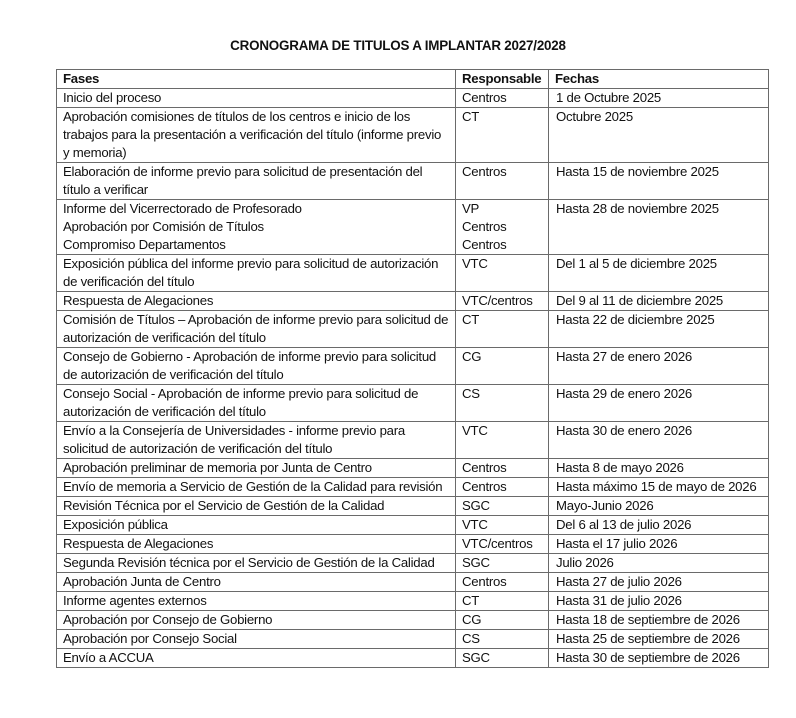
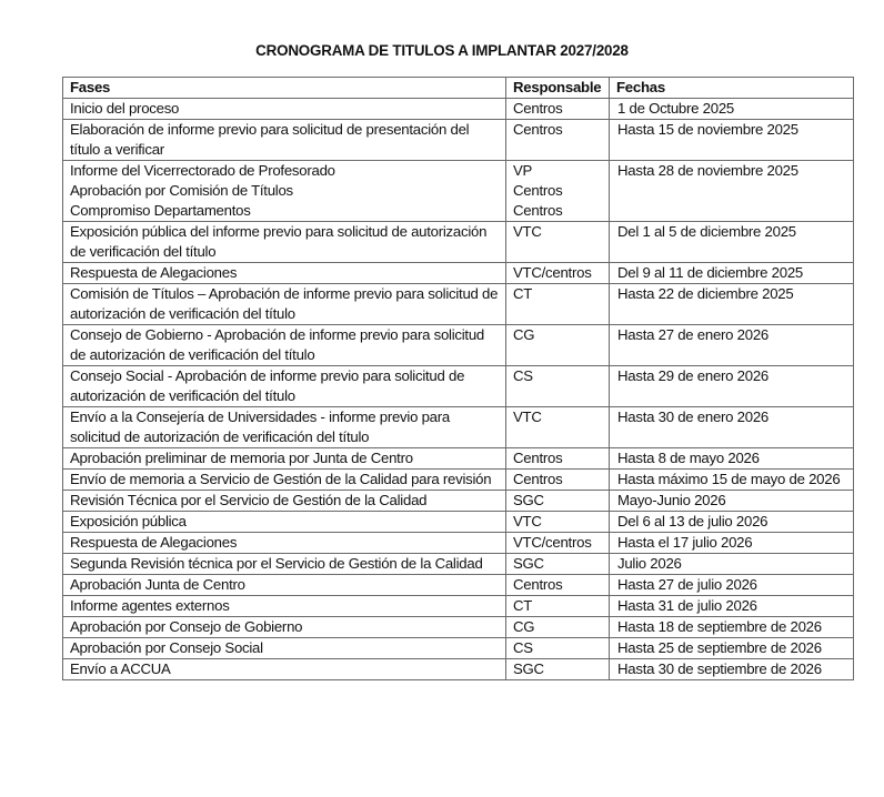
  CRONOGRAMA DE TITULOS A IMPLANTAR 2027/2028
  Fases	Responsable	Fechas
  Inicio del proceso	Centros	1 de Octubre 2025
- Aprobación comisiones de títulos de los centros e inicio de los trabajos para la presentación a verificación del título (informe previo y memoria)	CT	Octubre 2025
  Elaboración de informe previo para solicitud de presentación del título a verificar	Centros	Hasta 15 de noviembre 2025
  Informe del Vicerrectorado de ProfesoradoAprobación por Comisión de TítulosCompromiso Departamentos	VPCentrosCentros	Hasta 28 de noviembre 2025
  Exposición pública del informe previo para solicitud de autorización de verificación del título	VTC	Del 1 al 5 de diciembre 2025
  Respuesta de Alegaciones	VTC/centros	Del 9 al 11 de diciembre 2025
  Comisión de Títulos – Aprobación de informe previo para solicitud de autorización de verificación del título	CT	Hasta 22 de diciembre 2025
  Consejo de Gobierno - Aprobación de informe previo para solicitud de autorización de verificación del título	CG	Hasta 27 de enero 2026
  Consejo Social - Aprobación de informe previo para solicitud de autorización de verificación del título	CS	Hasta 29 de enero 2026
  Envío a la Consejería de Universidades - informe previo para solicitud de autorización de verificación del título	VTC	Hasta 30 de enero 2026
  Aprobación preliminar de memoria por Junta de Centro	Centros	Hasta 8 de mayo 2026
  Envío de memoria a Servicio de Gestión de la Calidad para revisión	Centros	Hasta máximo 15 de mayo de 2026
  Revisión Técnica por el Servicio de Gestión de la Calidad	SGC	Mayo-Junio 2026
  Exposición pública	VTC	Del 6 al 13 de julio 2026
  Respuesta de Alegaciones	VTC/centros	Hasta el 17 julio 2026
  Segunda Revisión técnica por el Servicio de Gestión de la Calidad	SGC	Julio 2026
  Aprobación Junta de Centro	Centros	Hasta 27 de julio 2026
  Informe agentes externos	CT	Hasta 31 de julio 2026
  Aprobación por Consejo de Gobierno	CG	Hasta 18 de septiembre de 2026
  Aprobación por Consejo Social	CS	Hasta 25 de septiembre de 2026
  Envío a ACCUA	SGC	Hasta 30 de septiembre de 2026
